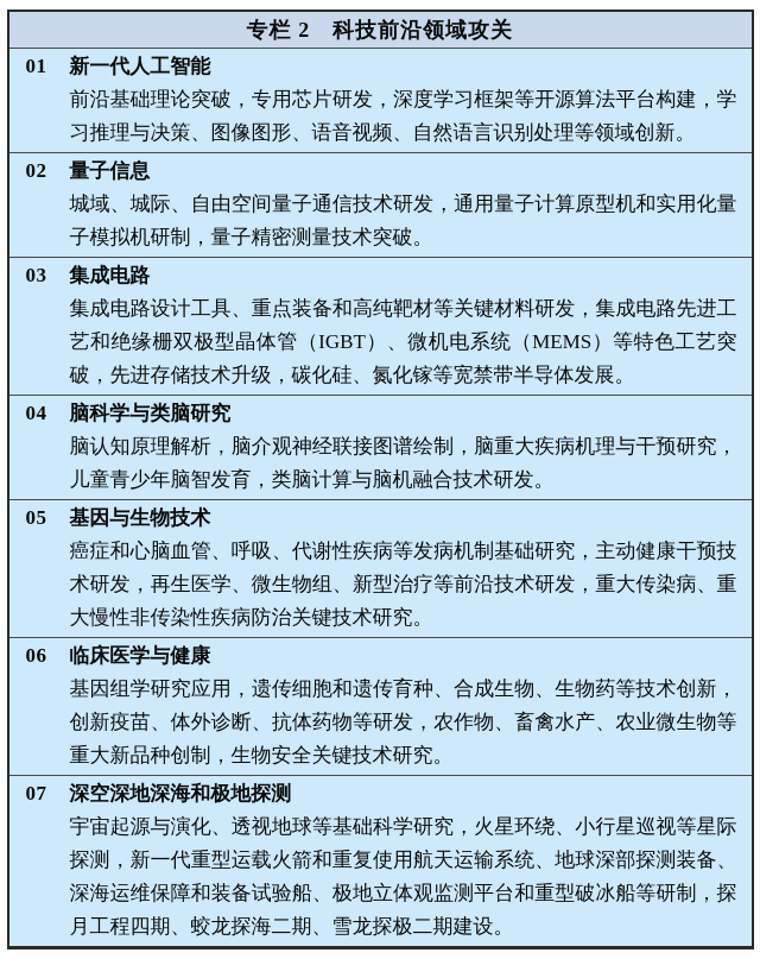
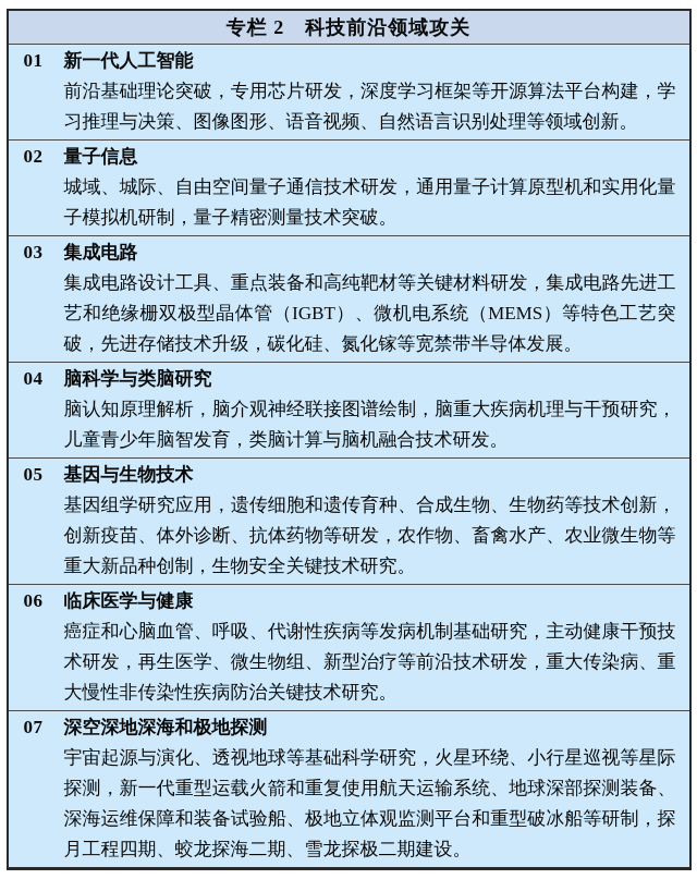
  专栏 2 科技前沿领域攻关
  01 新一代人工智能
  前沿基础理论突破，专用芯片研发，深度学习框架等开源算法平台构建，学习推理与决策、图像图形、语音视频、自然语言识别处理等领域创新。
  02 量子信息
  城域、城际、自由空间量子通信技术研发，通用量子计算原型机和实用化量子模拟机研制，量子精密测量技术突破。
  03 集成电路
  集成电路设计工具、重点装备和高纯靶材等关键材料研发，集成电路先进工艺和绝缘栅双极型晶体管（IGBT）、微机电系统（MEMS）等特色工艺突破，先进存储技术升级，碳化硅、氮化镓等宽禁带半导体发展。
  04 脑科学与类脑研究
  脑认知原理解析，脑介观神经联接图谱绘制，脑重大疾病机理与干预研究，儿童青少年脑智发育，类脑计算与脑机融合技术研发。
  05 基因与生物技术
- 癌症和心脑血管、呼吸、代谢性疾病等发病机制基础研究，主动健康干预技术研发，再生医学、微生物组、新型治疗等前沿技术研发，重大传染病、重大慢性非传染性疾病防治关键技术研究。
+ 基因组学研究应用，遗传细胞和遗传育种、合成生物、生物药等技术创新，创新疫苗、体外诊断、抗体药物等研发，农作物、畜禽水产、农业微生物等重大新品种创制，生物安全关键技术研究。
  06 临床医学与健康
- 基因组学研究应用，遗传细胞和遗传育种、合成生物、生物药等技术创新，创新疫苗、体外诊断、抗体药物等研发，农作物、畜禽水产、农业微生物等重大新品种创制，生物安全关键技术研究。
+ 癌症和心脑血管、呼吸、代谢性疾病等发病机制基础研究，主动健康干预技术研发，再生医学、微生物组、新型治疗等前沿技术研发，重大传染病、重大慢性非传染性疾病防治关键技术研究。
  07 深空深地深海和极地探测
  宇宙起源与演化、透视地球等基础科学研究，火星环绕、小行星巡视等星际探测，新一代重型运载火箭和重复使用航天运输系统、地球深部探测装备、深海运维保障和装备试验船、极地立体观监测平台和重型破冰船等研制，探月工程四期、蛟龙探海二期、雪龙探极二期建设。
